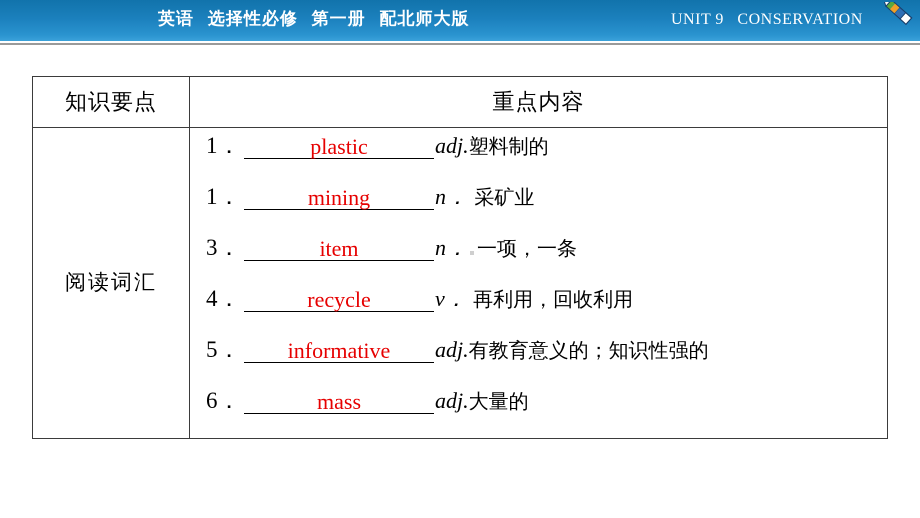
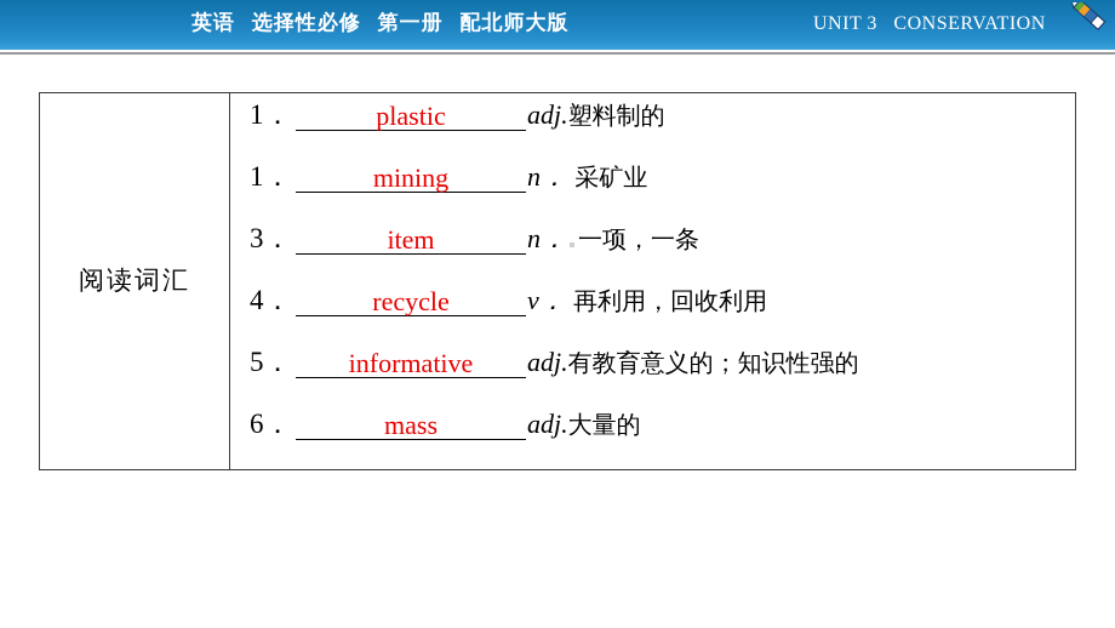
  英语 选择性必修 第一册 配北师大版
- UNIT 9 CONSERVATION
+ UNIT 3 CONSERVATION
- 知识要点	重点内容
  阅读词汇	1． plastic adj.塑料制的1． mining n． 采矿业3． item n． 一项，一条4． recycle v． 再利用，回收利用5． informative adj.有教育意义的；知识性强的6． mass adj.大量的
